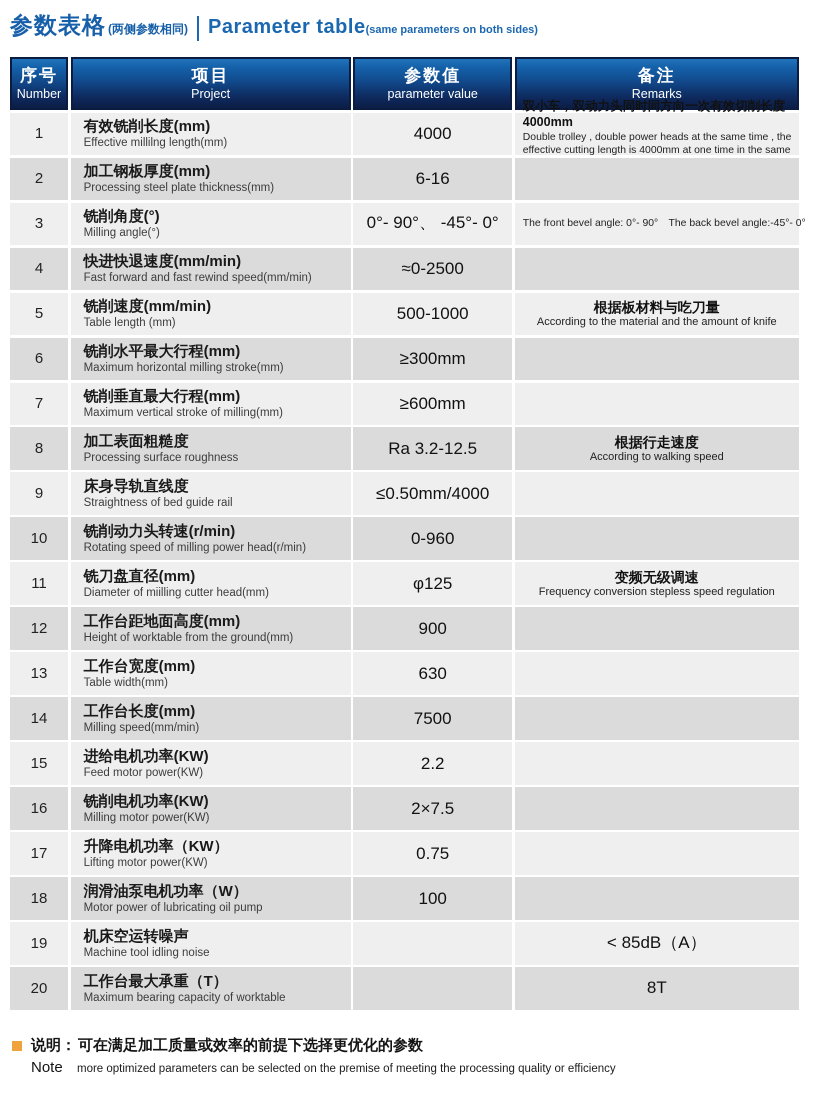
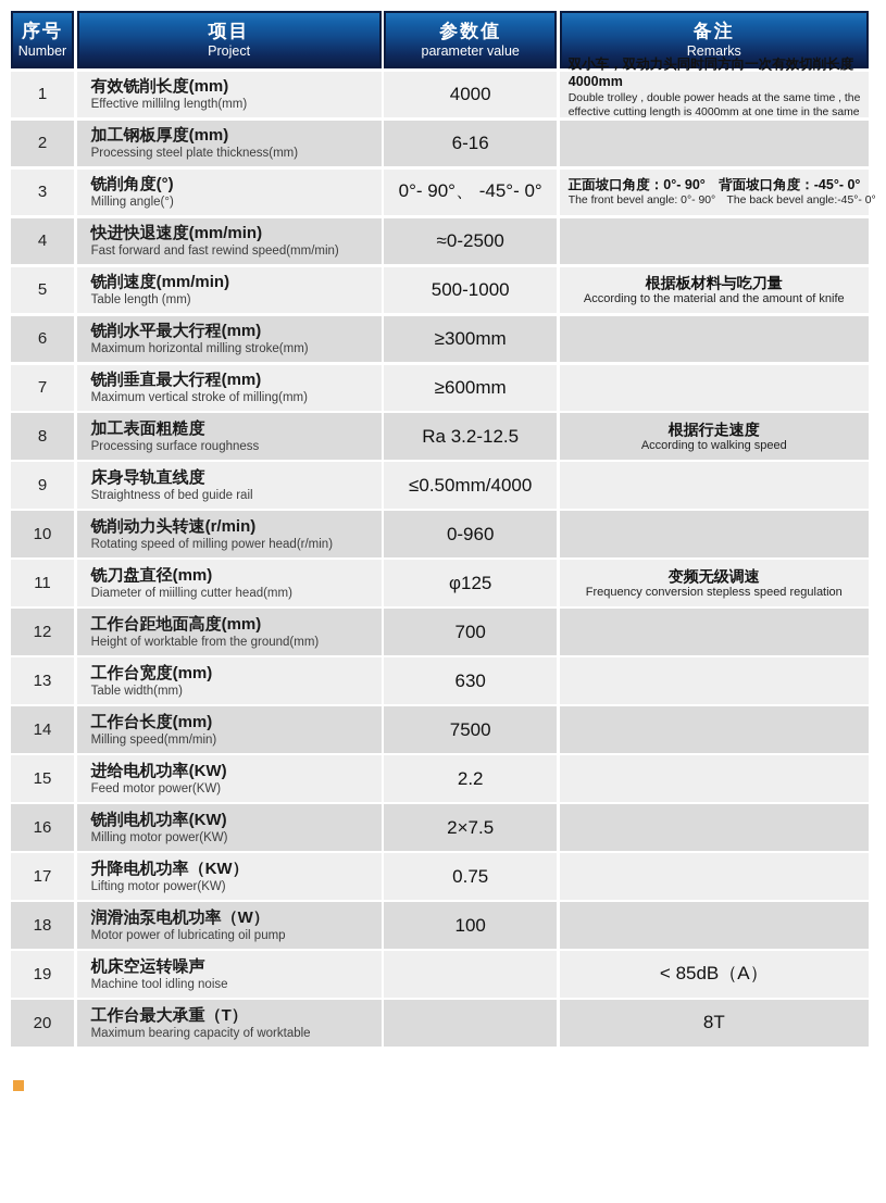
- 参数表格
- (两侧参数相同)
- Parameter table
- (same parameters on both sides)
  序号
  Number
  项目
  Project
  参数值
  parameter value
  备注
  Remarks
  1
  有效铣削长度(mm)
  Effective millilng length(mm)
  4000
  双小车，双动力头同时同方向一次有效切削长度4000mm
  Double trolley , double power heads at the same time , the effective cutting length is 4000mm at one time in the same
  2
  加工钢板厚度(mm)
  Processing steel plate thickness(mm)
  6-16
  3
  铣削角度(°)
  Milling angle(°)
  0°- 90°、 -45°- 0°
+ 正面坡口角度：0°- 90° 背面坡口角度：-45°- 0°
  The front bevel angle: 0°- 90° The back bevel angle:-45°- 0°
  4
  快进快退速度(mm/min)
  Fast forward and fast rewind speed(mm/min)
  ≈0-2500
  5
  铣削速度(mm/min)
  Table length (mm)
  500-1000
  根据板材料与吃刀量
  According to the material and the amount of knife
  6
  铣削水平最大行程(mm)
  Maximum horizontal milling stroke(mm)
  ≥300mm
  7
  铣削垂直最大行程(mm)
  Maximum vertical stroke of milling(mm)
  ≥600mm
  8
  加工表面粗糙度
  Processing surface roughness
  Ra 3.2-12.5
  根据行走速度
  According to walking speed
  9
  床身导轨直线度
  Straightness of bed guide rail
  ≤0.50mm/4000
  10
  铣削动力头转速(r/min)
  Rotating speed of milling power head(r/min)
  0-960
  11
  铣刀盘直径(mm)
  Diameter of miilling cutter head(mm)
  φ125
  变频无级调速
  Frequency conversion stepless speed regulation
  12
  工作台距地面高度(mm)
  Height of worktable from the ground(mm)
- 900
+ 700
  13
  工作台宽度(mm)
  Table width(mm)
  630
  14
  工作台长度(mm)
  Milling speed(mm/min)
  7500
  15
  进给电机功率(KW)
  Feed motor power(KW)
  2.2
  16
  铣削电机功率(KW)
  Milling motor power(KW)
  2×7.5
  17
  升降电机功率（KW）
  Lifting motor power(KW)
  0.75
  18
  润滑油泵电机功率（W）
  Motor power of lubricating oil pump
  100
  19
  机床空运转噪声
  Machine tool idling noise
  < 85dB（A）
  20
  工作台最大承重（T）
  Maximum bearing capacity of worktable
  8T
- 说明：可在满足加工质量或效率的前提下选择更优化的参数
- Note
- more optimized parameters can be selected on the premise of meeting the processing quality or efficiency
